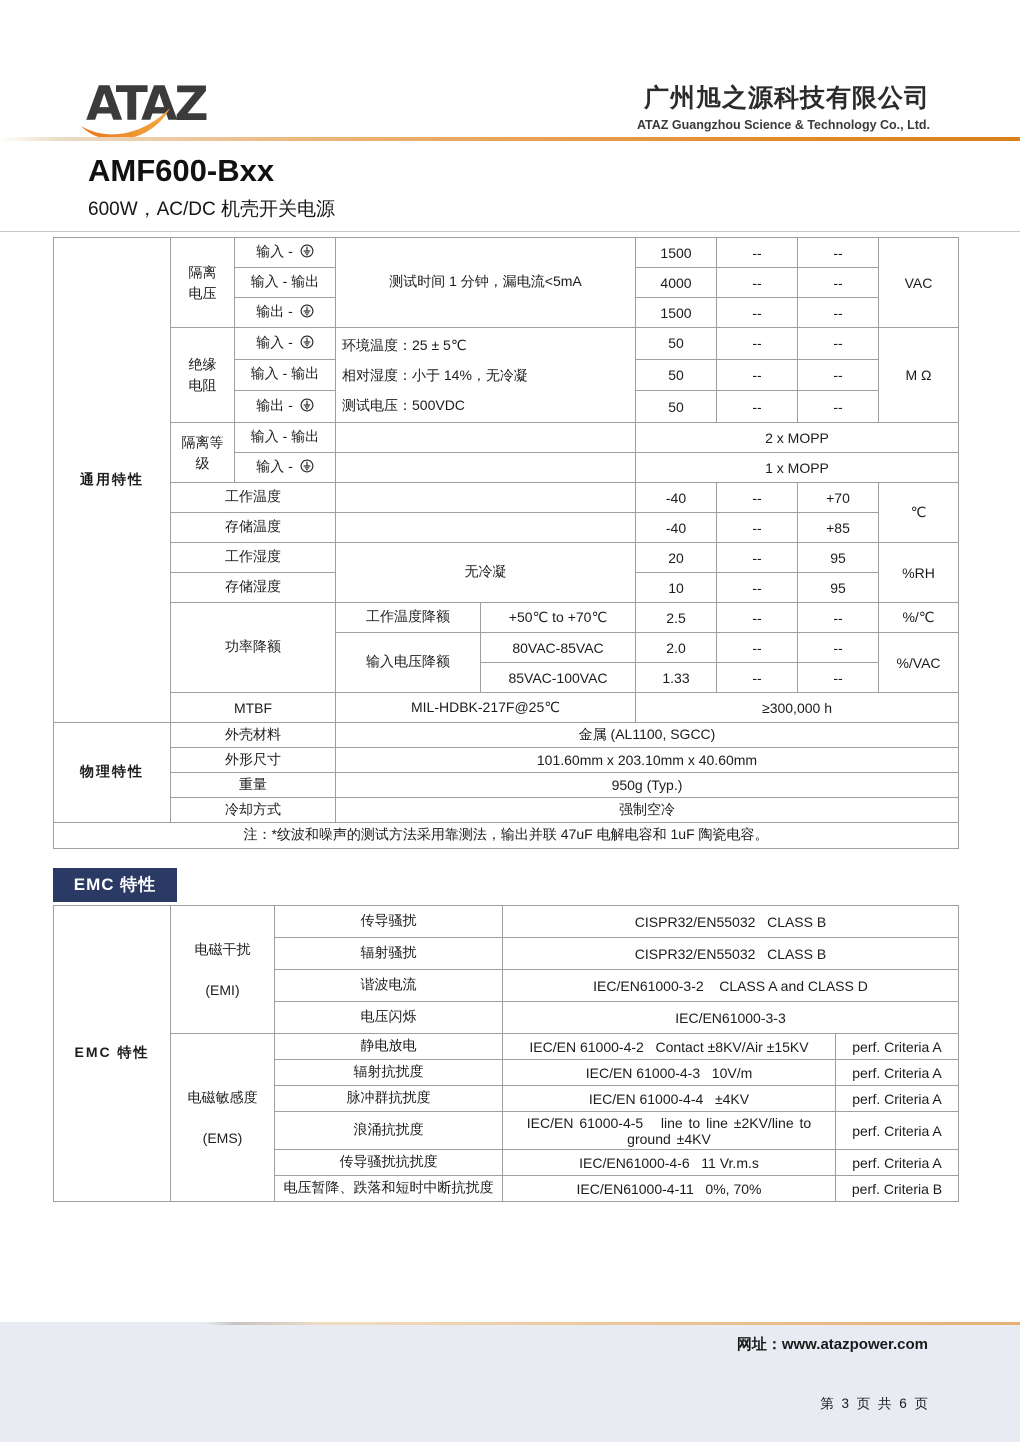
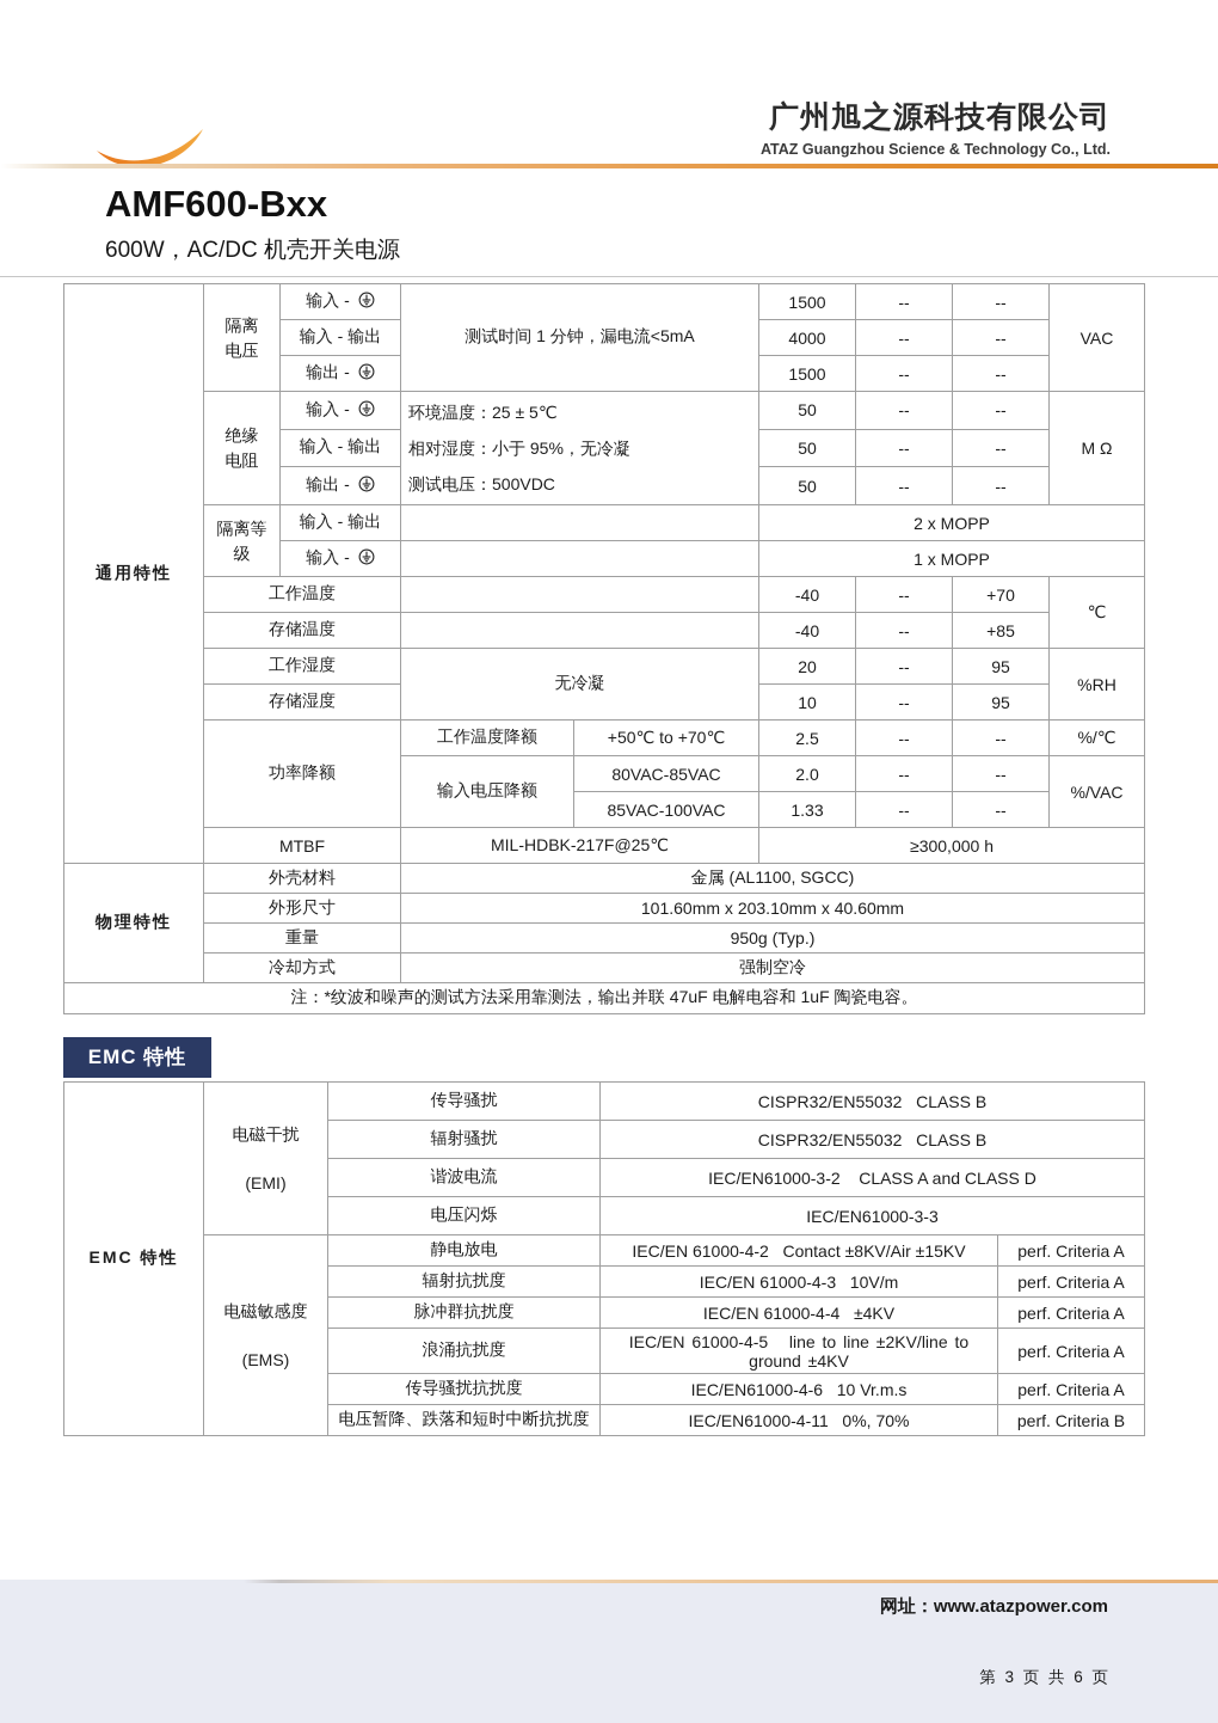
- ATAZ
  广州旭之源科技有限公司
  ATAZ Guangzhou Science & Technology Co., Ltd.
  AMF600-Bxx
  600W，AC/DC 机壳开关电源
  通用特性	隔离 电压	输入 -	测试时间 1 分钟，漏电流<5mA	1500	--	--	VAC
  输入 - 输出	4000	--	--
  输出 -	1500	--	--
- 绝缘 电阻	输入 -	环境温度：25 ± 5℃相对湿度：小于 14%，无冷凝测试电压：500VDC	50	--	--	M Ω
+ 绝缘 电阻	输入 -	环境温度：25 ± 5℃相对湿度：小于 95%，无冷凝测试电压：500VDC	50	--	--	M Ω
  输入 - 输出	50	--	--
  输出 -	50	--	--
  隔离等 级	输入 - 输出		2 x MOPP
  输入 -		1 x MOPP
  工作温度		-40	--	+70	℃
  存储温度		-40	--	+85
  工作湿度	无冷凝	20	--	95	%RH
  存储湿度	10	--	95
  功率降额	工作温度降额	+50℃ to +70℃	2.5	--	--	%/℃
  输入电压降额	80VAC-85VAC	2.0	--	--	%/VAC
  85VAC-100VAC	1.33	--	--
  MTBF	MIL-HDBK-217F@25℃	≥300,000 h
  物理特性	外壳材料	金属 (AL1100, SGCC)
  外形尺寸	101.60mm x 203.10mm x 40.60mm
  重量	950g (Typ.)
  冷却方式	强制空冷
  注：*纹波和噪声的测试方法采用靠测法，输出并联 47uF 电解电容和 1uF 陶瓷电容。
  EMC 特性
  EMC 特性	电磁干扰 (EMI)	传导骚扰	CISPR32/EN55032 CLASS B
  辐射骚扰	CISPR32/EN55032 CLASS B
  谐波电流	IEC/EN61000-3-2 CLASS A and CLASS D
  电压闪烁	IEC/EN61000-3-3
  电磁敏感度 (EMS)	静电放电	IEC/EN 61000-4-2 Contact ±8KV/Air ±15KV	perf. Criteria A
  辐射抗扰度	IEC/EN 61000-4-3 10V/m	perf. Criteria A
  脉冲群抗扰度	IEC/EN 61000-4-4 ±4KV	perf. Criteria A
  浪涌抗扰度	IEC/EN 61000-4-5 line to line ±2KV/line to ground ±4KV	perf. Criteria A
- 传导骚扰抗扰度	IEC/EN61000-4-6 11 Vr.m.s	perf. Criteria A
+ 传导骚扰抗扰度	IEC/EN61000-4-6 10 Vr.m.s	perf. Criteria A
  电压暂降、跌落和短时中断抗扰度	IEC/EN61000-4-11 0%, 70%	perf. Criteria B
  网址：www.atazpower.com
  第 3 页 共 6 页
